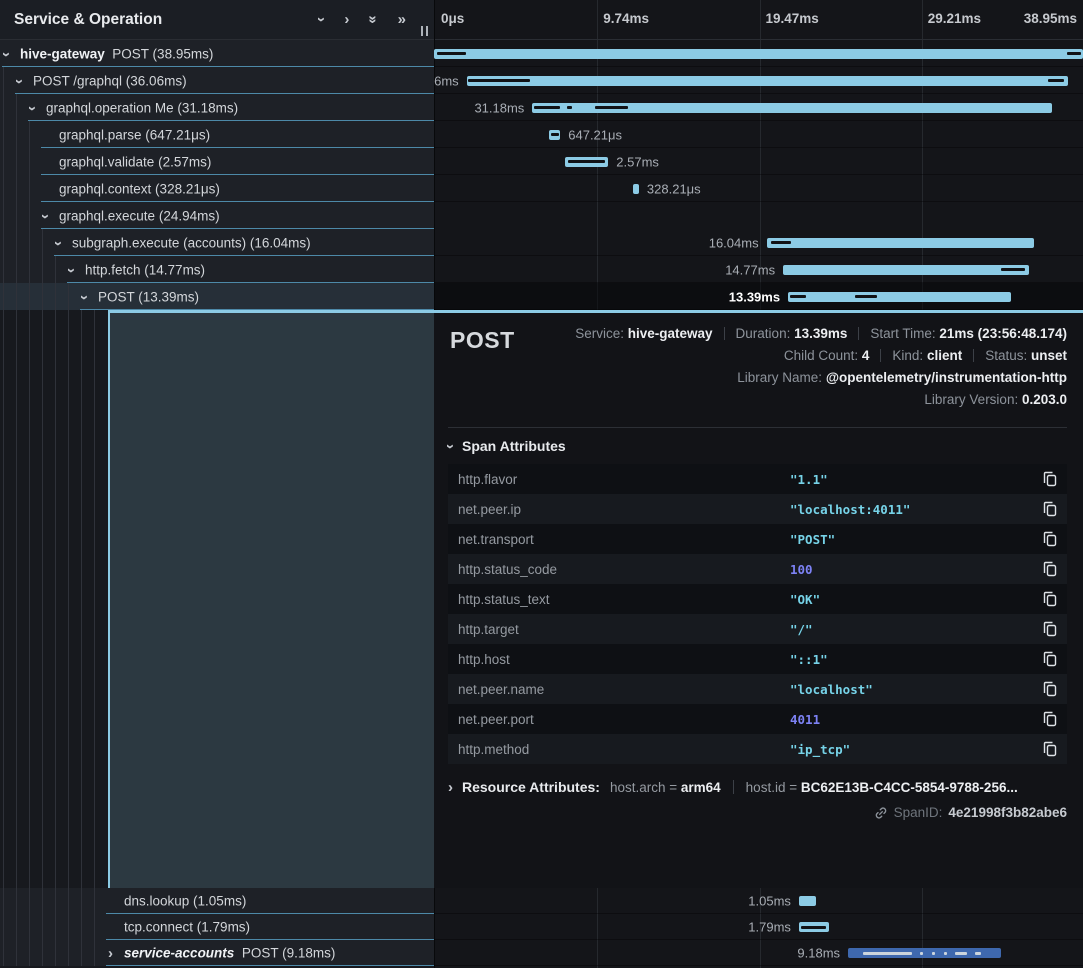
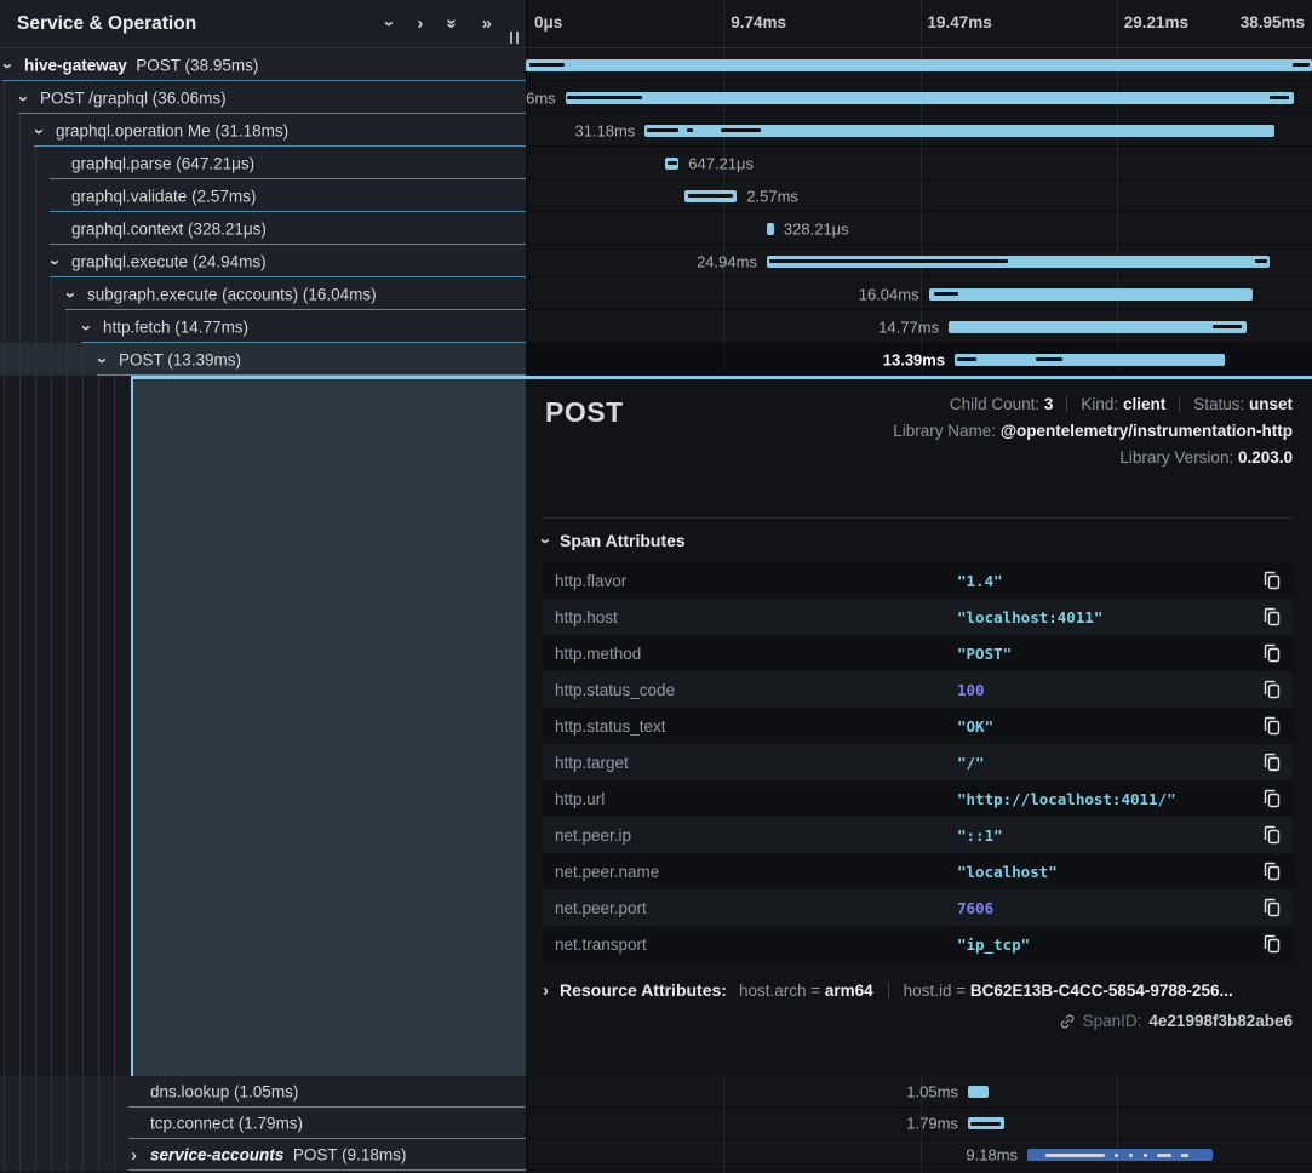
  0μs
  9.74ms
  19.47ms
  29.21ms
  38.95ms
  Service & Operation
  ›
  »
  hive-gateway POST (38.95ms)
  POST /graphql (36.06ms)
  graphql.operation Me (31.18ms)
  31.18ms
  graphql.parse (647.21μs)
  647.21μs
  graphql.validate (2.57ms)
  2.57ms
  graphql.context (328.21μs)
  328.21μs
  graphql.execute (24.94ms)
+ 24.94ms
  subgraph.execute (accounts) (16.04ms)
  16.04ms
  http.fetch (14.77ms)
  14.77ms
  POST (13.39ms)
  13.39ms
  dns.lookup (1.05ms)
  1.05ms
  tcp.connect (1.79ms)
  1.79ms
  ›
  service-accounts POST (9.18ms)
  9.18ms
  POST
- Service: hive-gateway Duration: 13.39ms Start Time: 21ms (23:56:48.174)
- Child Count: 4 Kind: client Status: unset
+ Child Count: 3 Kind: client Status: unset
  Library Name: @opentelemetry/instrumentation-http
  Library Version: 0.203.0
  Span Attributes
  http.flavor
- "1.1"
+ "1.4"
- net.peer.ip
+ http.host
  "localhost:4011"
- net.transport
+ http.method
  "POST"
  http.status_code
  100
  http.status_text
  "OK"
  http.target
  "/"
+ http.url
+ "http://localhost:4011/"
- http.host
+ net.peer.ip
  "::1"
  net.peer.name
  "localhost"
  net.peer.port
- 4011
+ 7606
- http.method
+ net.transport
  "ip_tcp"
  ›
  Resource Attributes:
  host.arch = arm64 host.id = BC62E13B-C4CC-5854-9788-256...
  SpanID:
  4e21998f3b82abe6
